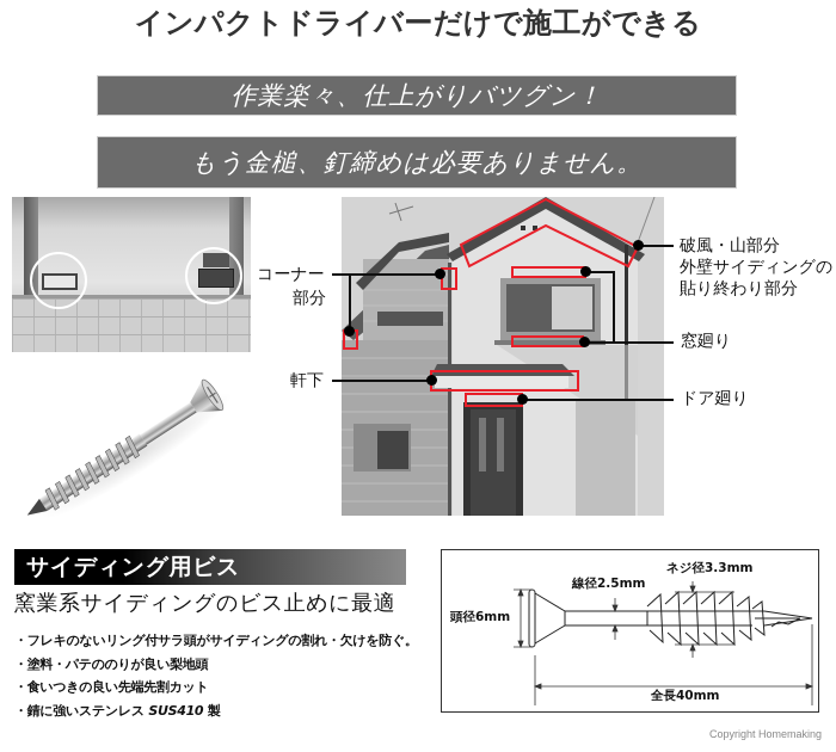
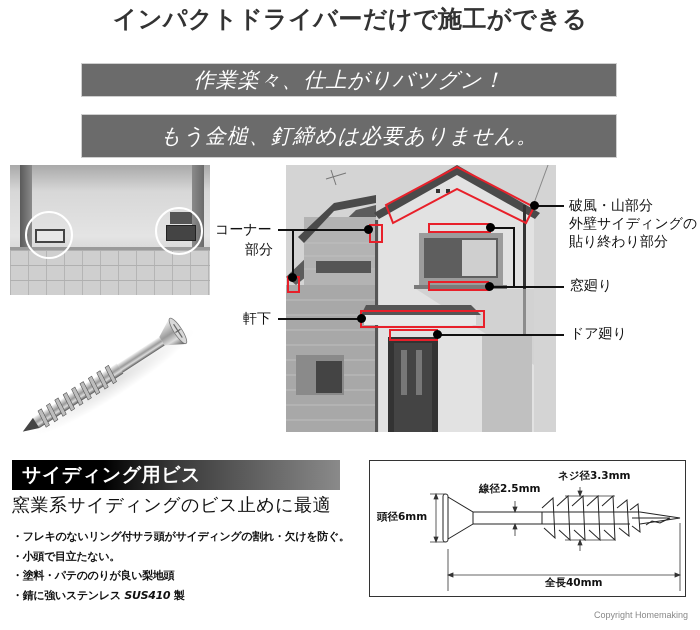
  インパクトドライバーだけで施工ができる
  作業楽々、仕上がりバツグン！
  コーナー
  部分
  軒下
  破風・山部分
  外壁サイディングの
  貼り終わり部分
  窓廻り
  ドア廻り
  サイディング用ビス
  窯業系サイディングのビス止めに最適
  ・フレキのないリング付サラ頭がサイディングの割れ・欠けを防ぐ。
+ ・小頭で目立たない。
  ・塗料・パテののりが良い梨地頭
- ・食いつきの良い先端先割カット
  ・錆に強いステンレス SUS410 製
  頭径6mm
  線径2.5mm
  ネジ径3.3mm
  全長40mm
  Copyright Homemaking
  もう金槌、釘締めは必要ありません。
